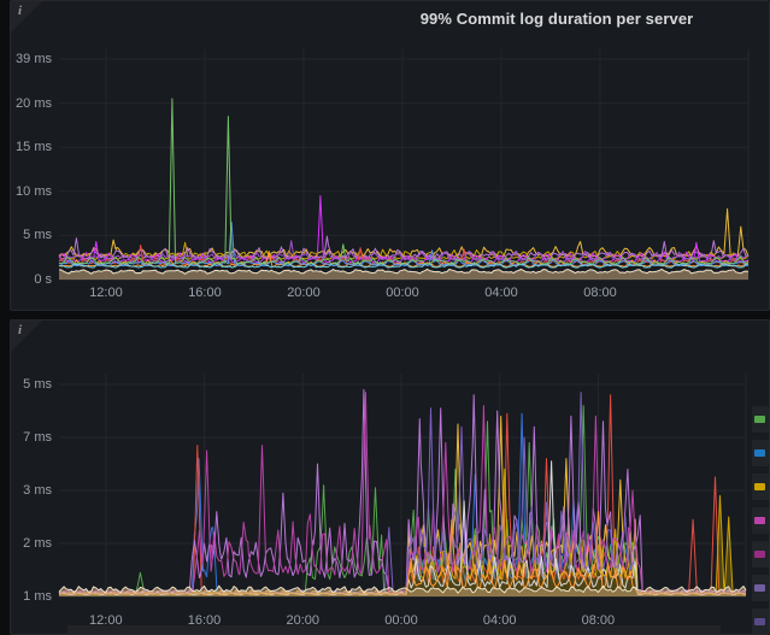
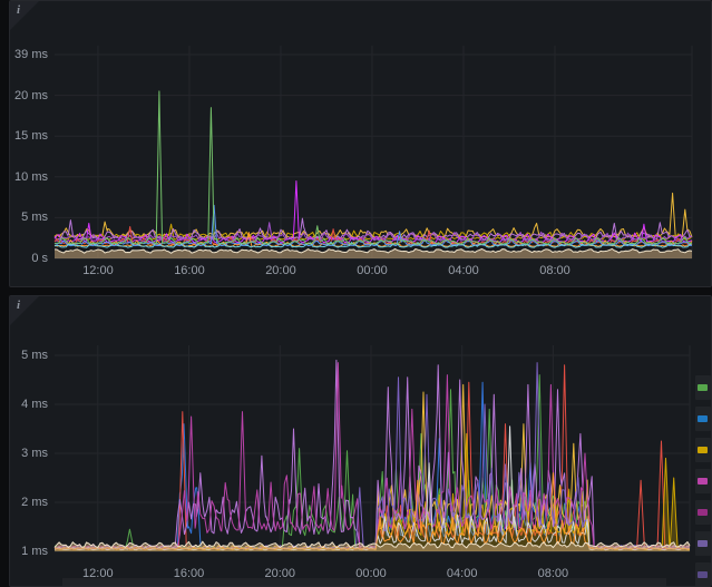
- 99% Commit log duration per server
  i
  0 s
  5 ms
  10 ms
  15 ms
  20 ms
  39 ms
  12:00
  16:00
  20:00
  00:00
  04:00
  08:00
  i
  1 ms
  2 ms
  3 ms
- 7 ms
+ 4 ms
  5 ms
  12:00
  16:00
  20:00
  00:00
  04:00
  08:00
